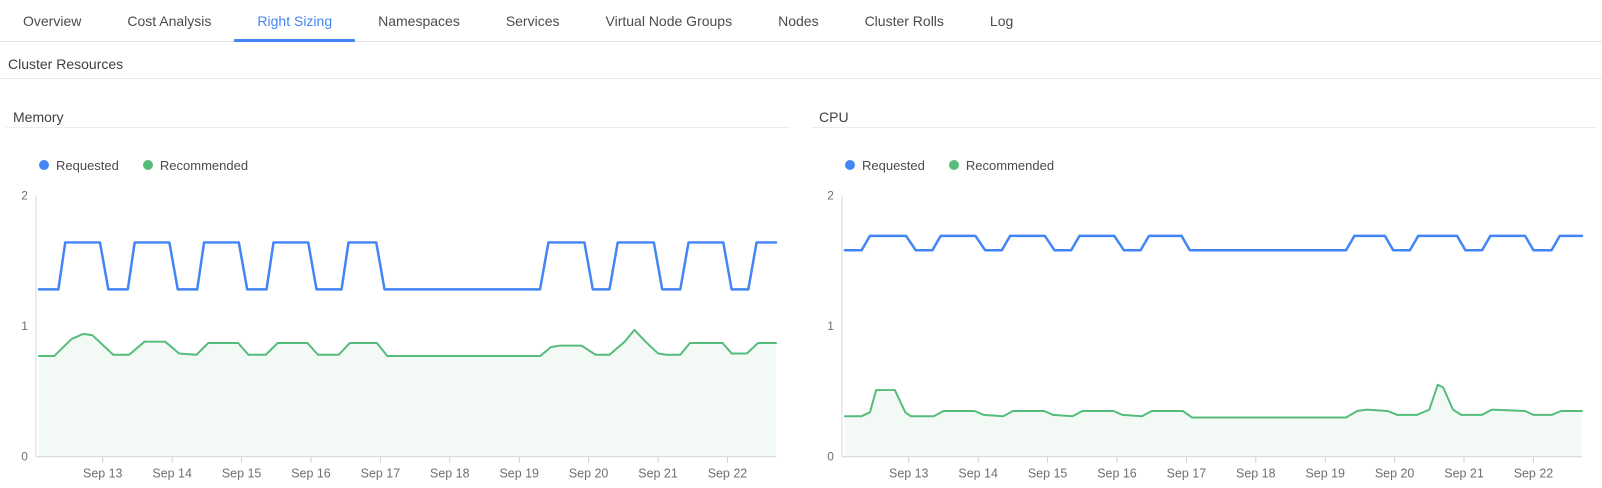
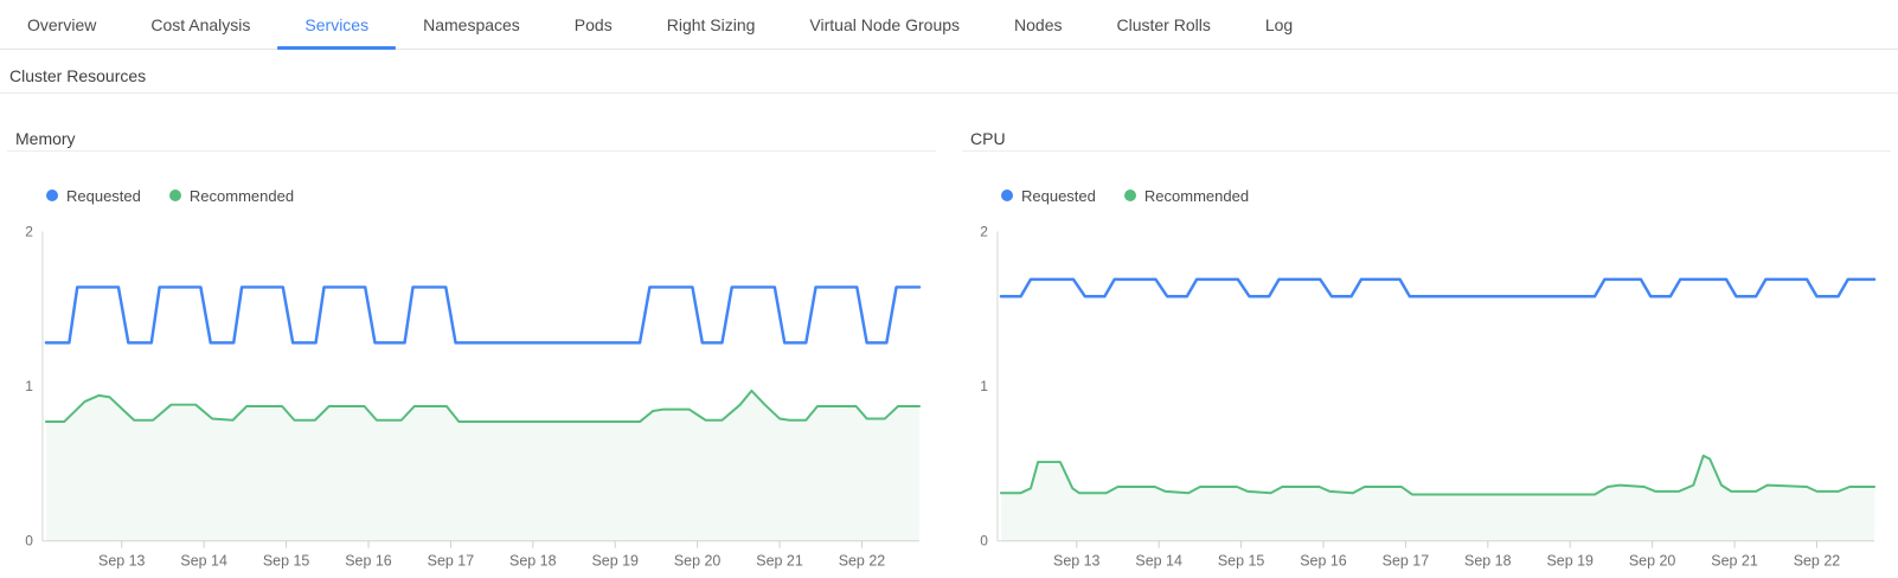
  Overview
  Cost Analysis
- Right Sizing
+ Services
  Namespaces
+ Pods
- Services
+ Right Sizing
  Virtual Node Groups
  Nodes
  Cluster Rolls
  Log
  Cluster Resources
  Memory
  Requested
  Recommended
  0
  1
  2
  Sep 13
  Sep 14
  Sep 15
  Sep 16
  Sep 17
  Sep 18
  Sep 19
  Sep 20
  Sep 21
  Sep 22
  CPU
  Requested
  Recommended
  0
  1
  2
  Sep 13
  Sep 14
  Sep 15
  Sep 16
  Sep 17
  Sep 18
  Sep 19
  Sep 20
  Sep 21
  Sep 22
